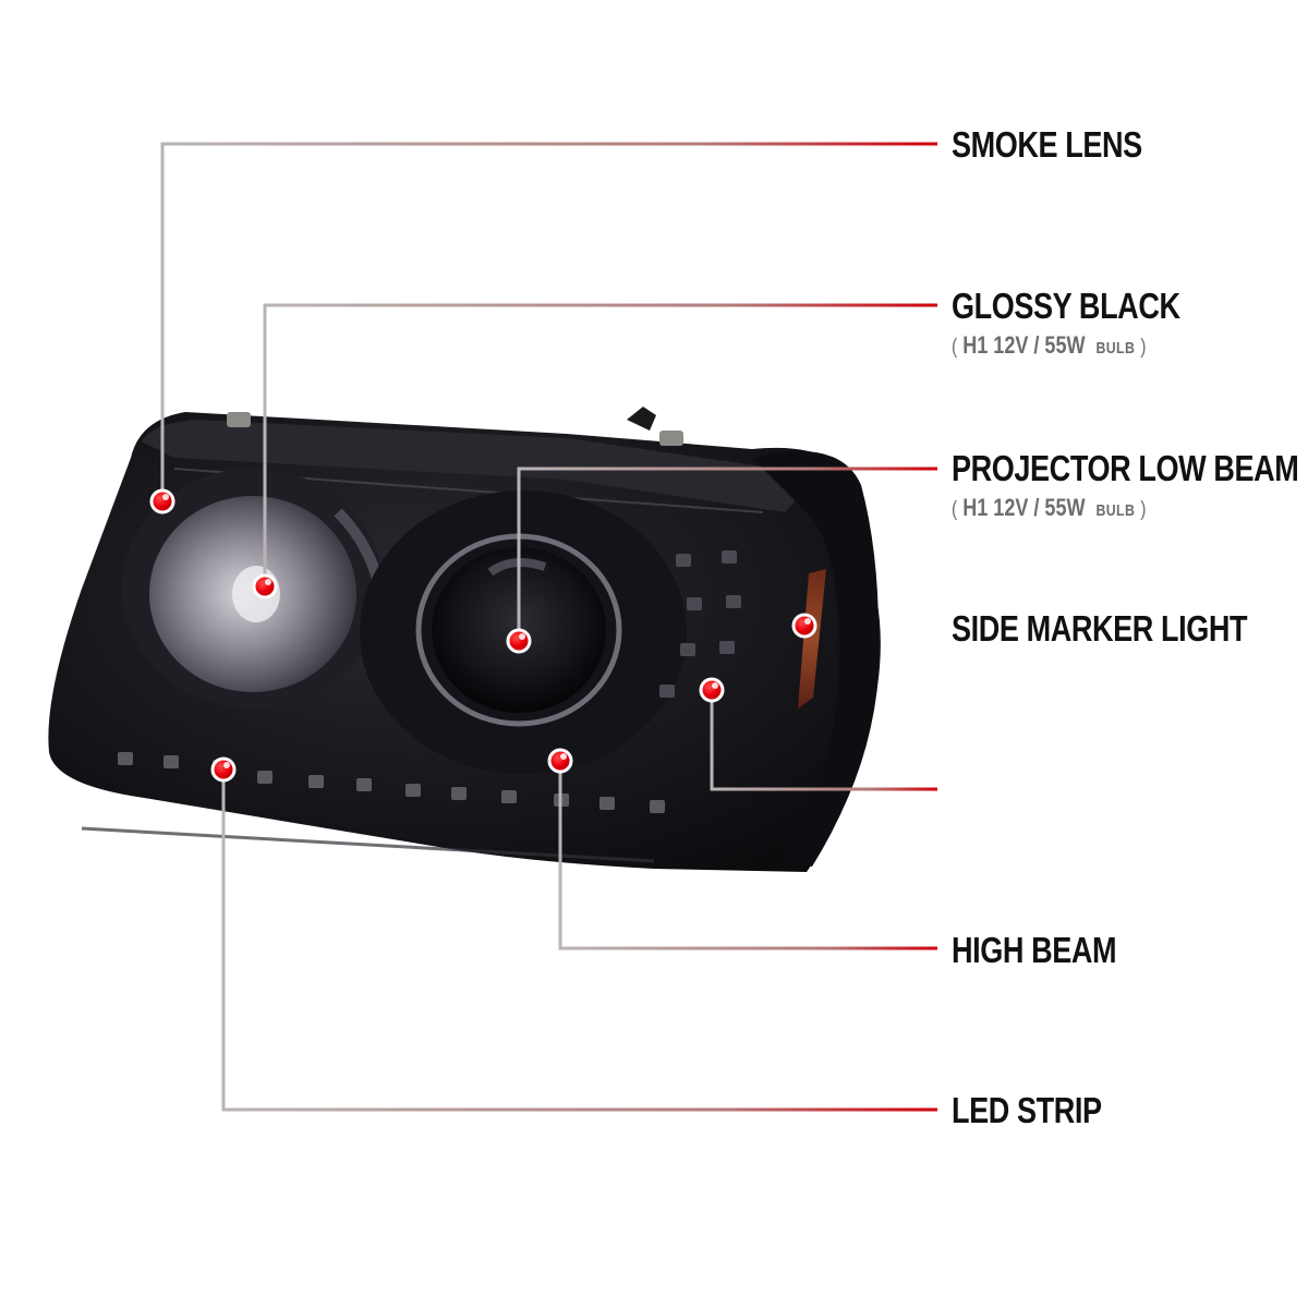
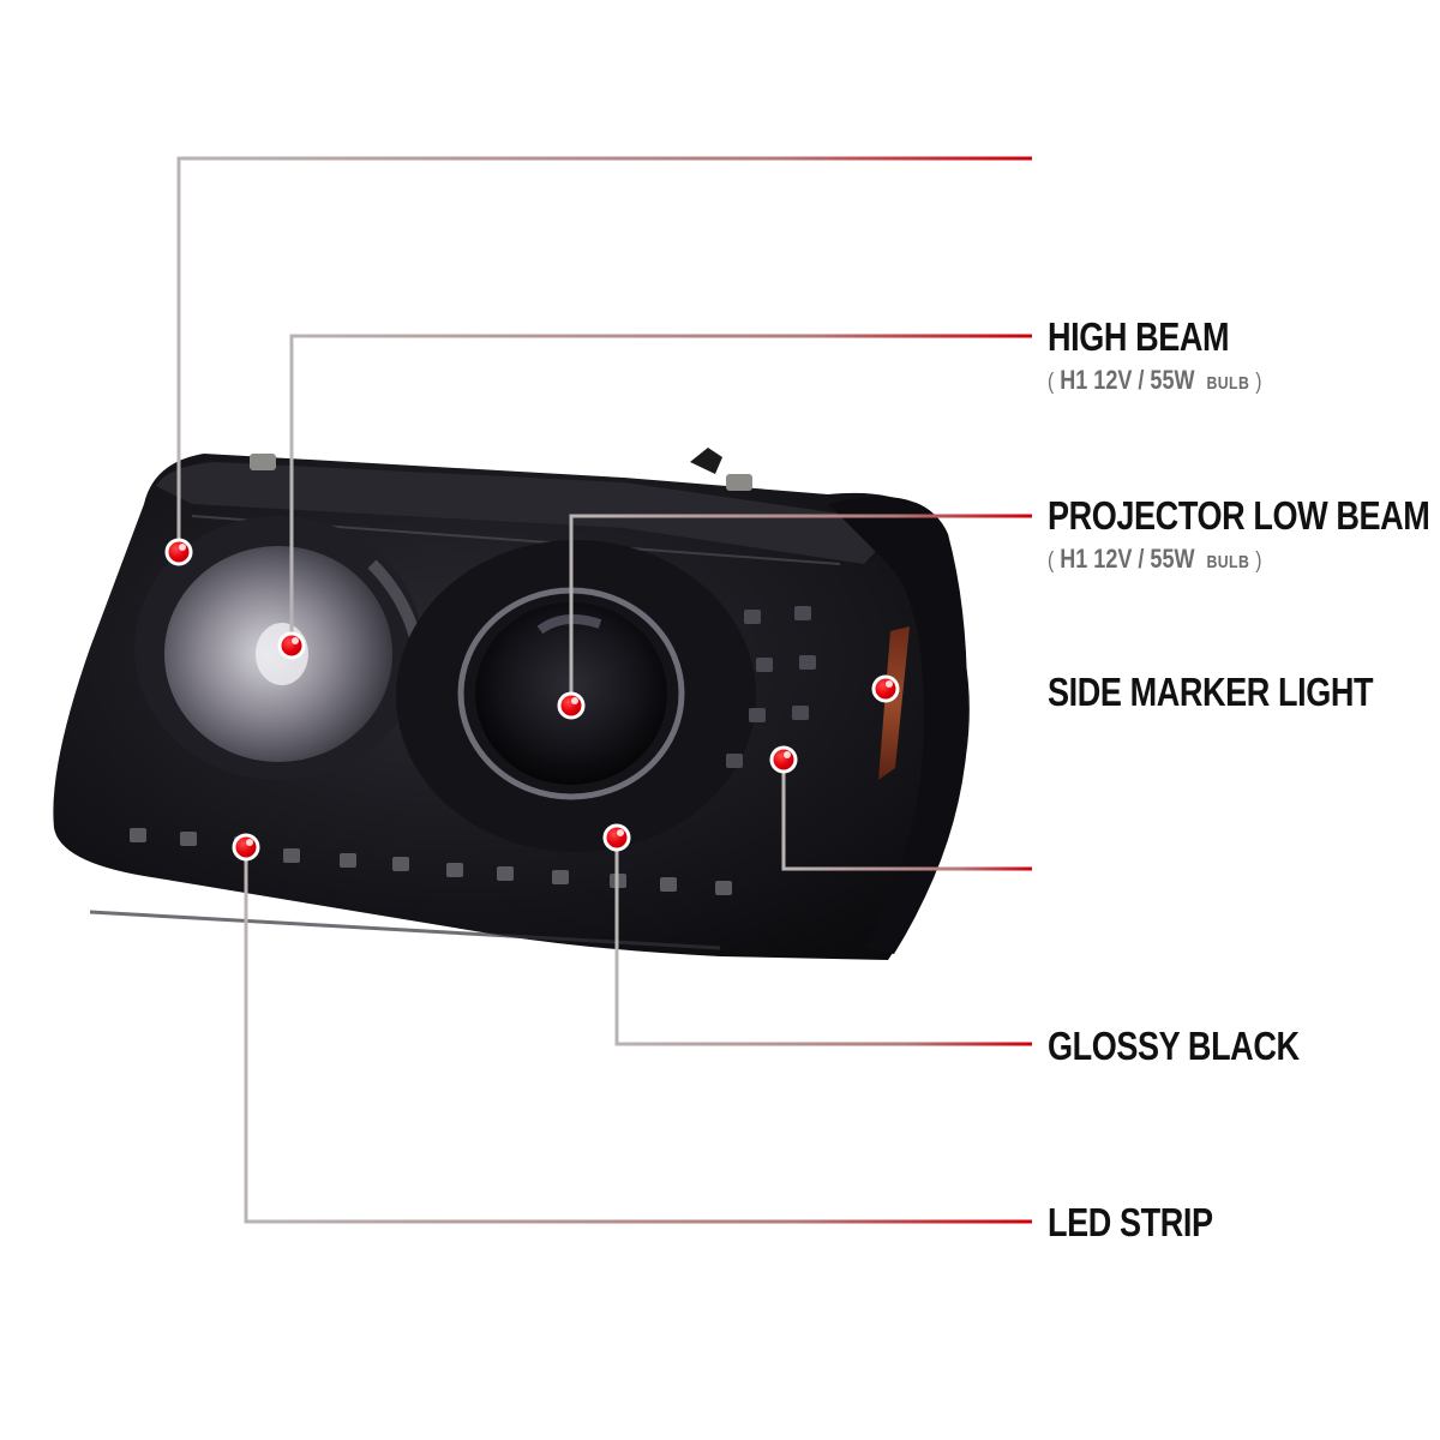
- SMOKE LENS
- GLOSSY BLACK
+ HIGH BEAM
  ( H1 12V / 55W BULB )
  PROJECTOR LOW BEAM
  ( H1 12V / 55W BULB )
  SIDE MARKER LIGHT
- HIGH BEAM
+ GLOSSY BLACK
  LED STRIP
